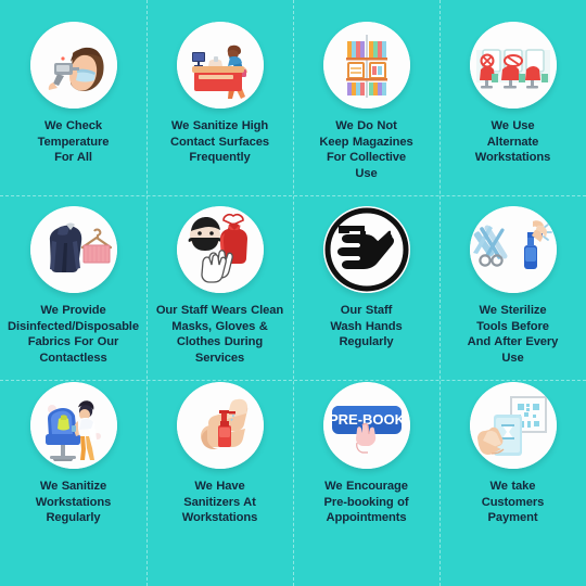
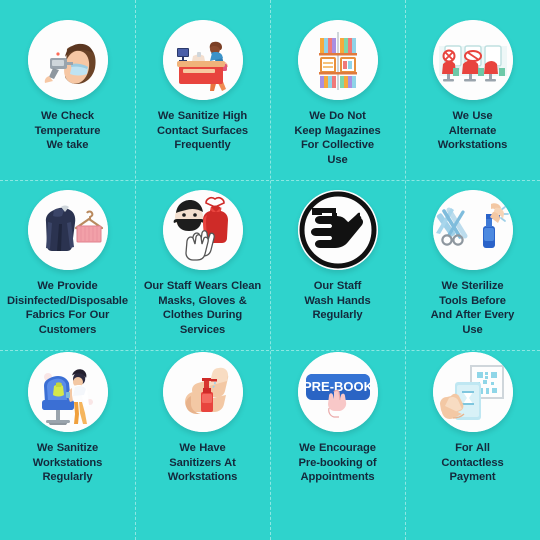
  We Check
  Temperature
- For All
+ We take
  We Sanitize High
  Contact Surfaces
  Frequently
  We Do Not
  Keep Magazines
  For Collective
  Use
  We Use
  Alternate
  Workstations
  We Provide
  Disinfected/Disposable
  Fabrics For Our
- Contactless
+ Customers
  Our Staff Wears Clean
  Masks, Gloves &
  Clothes During
  Services
  Our Staff
  Wash Hands
  Regularly
  We Sterilize
  Tools Before
  And After Every
  Use
  We Sanitize
  Workstations
  Regularly
  We Have
  Sanitizers At
  Workstations
  PRE-BOOK
  We Encourage
  Pre-booking of
  Appointments
- We take
+ For All
- Customers
+ Contactless
  Payment
